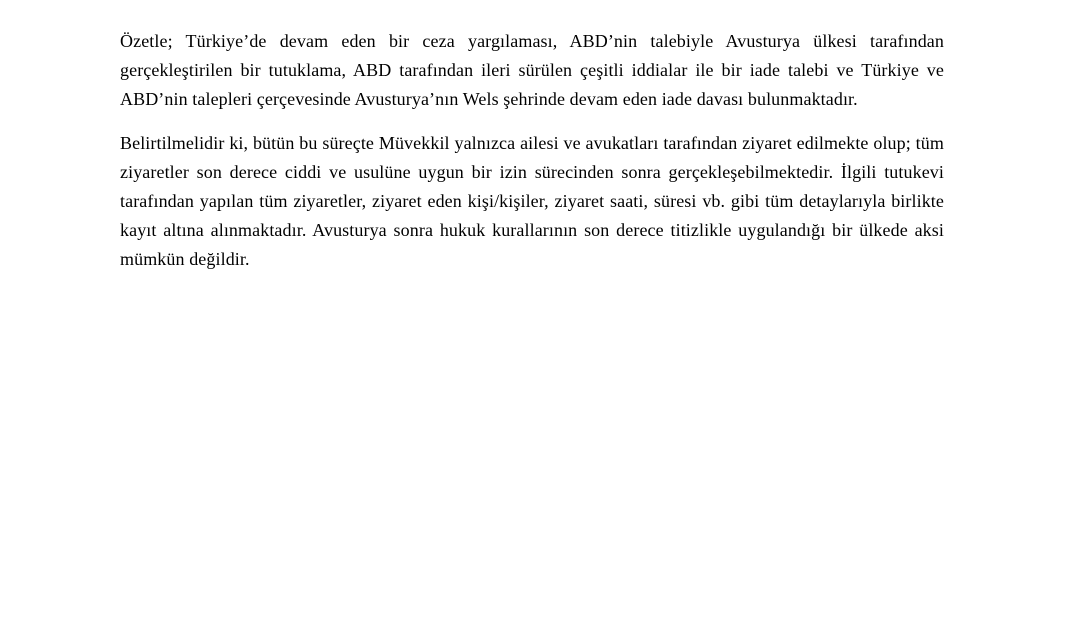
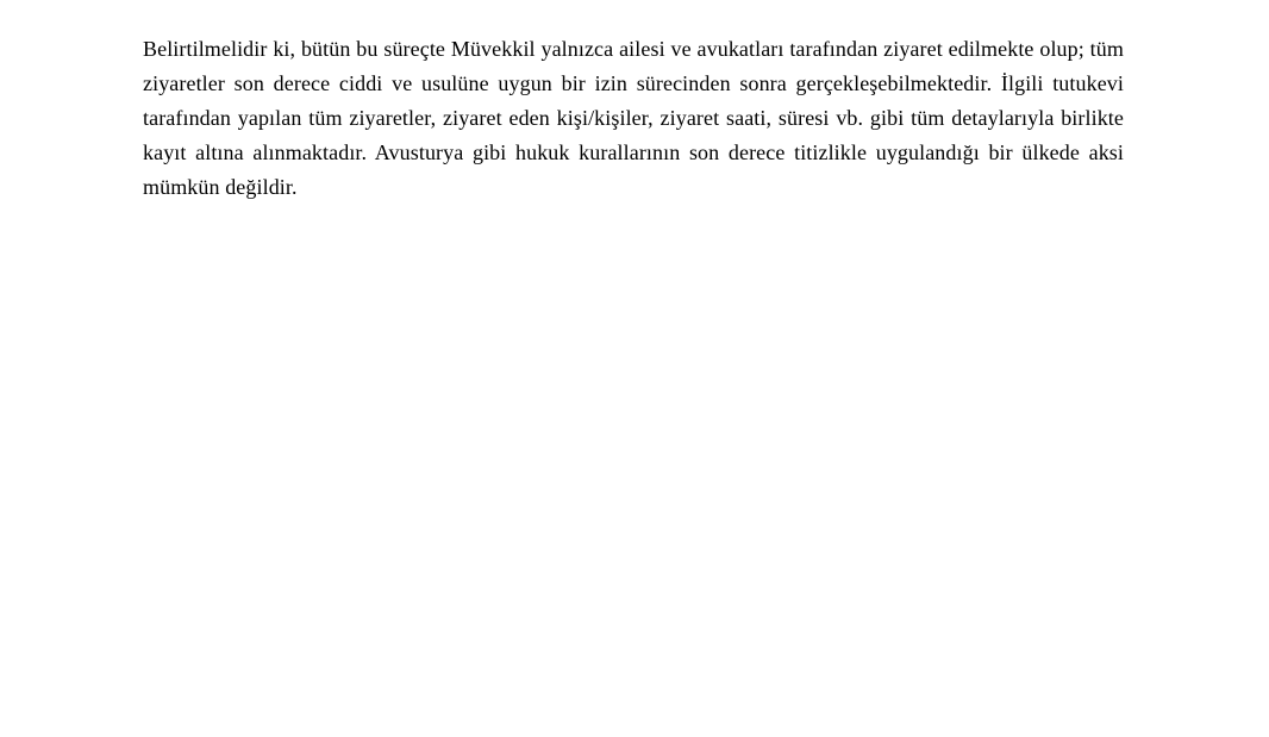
- Özetle; Türkiye’de devam eden bir ceza yargılaması, ABD’nin talebiyle Avusturya ülkesi tarafından gerçekleştirilen bir tutuklama, ABD tarafından ileri sürülen çeşitli iddialar ile bir iade talebi ve Türkiye ve ABD’nin talepleri çerçevesinde Avusturya’nın Wels şehrinde devam eden iade davası bulunmaktadır.
- Belirtilmelidir ki, bütün bu süreçte Müvekkil yalnızca ailesi ve avukatları tarafından ziyaret edilmekte olup; tüm ziyaretler son derece ciddi ve usulüne uygun bir izin sürecinden sonra gerçekleşebilmektedir. İlgili tutukevi tarafından yapılan tüm ziyaretler, ziyaret eden kişi/kişiler, ziyaret saati, süresi vb. gibi tüm detaylarıyla birlikte kayıt altına alınmaktadır. Avusturya sonra hukuk kurallarının son derece titizlikle uygulandığı bir ülkede aksi mümkün değildir.
+ Belirtilmelidir ki, bütün bu süreçte Müvekkil yalnızca ailesi ve avukatları tarafından ziyaret edilmekte olup; tüm ziyaretler son derece ciddi ve usulüne uygun bir izin sürecinden sonra gerçekleşebilmektedir. İlgili tutukevi tarafından yapılan tüm ziyaretler, ziyaret eden kişi/kişiler, ziyaret saati, süresi vb. gibi tüm detaylarıyla birlikte kayıt altına alınmaktadır. Avusturya gibi hukuk kurallarının son derece titizlikle uygulandığı bir ülkede aksi mümkün değildir.
